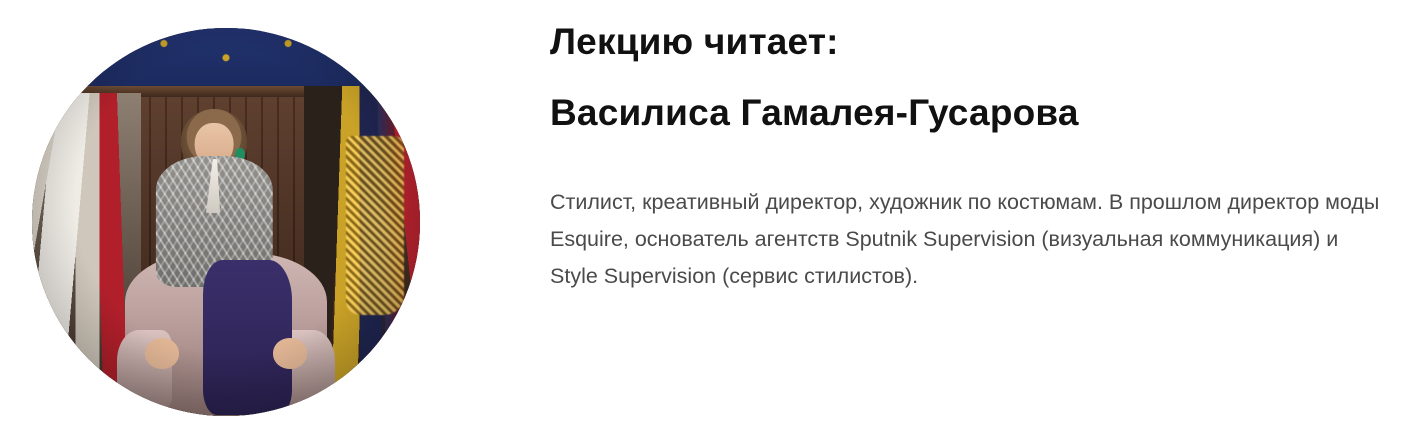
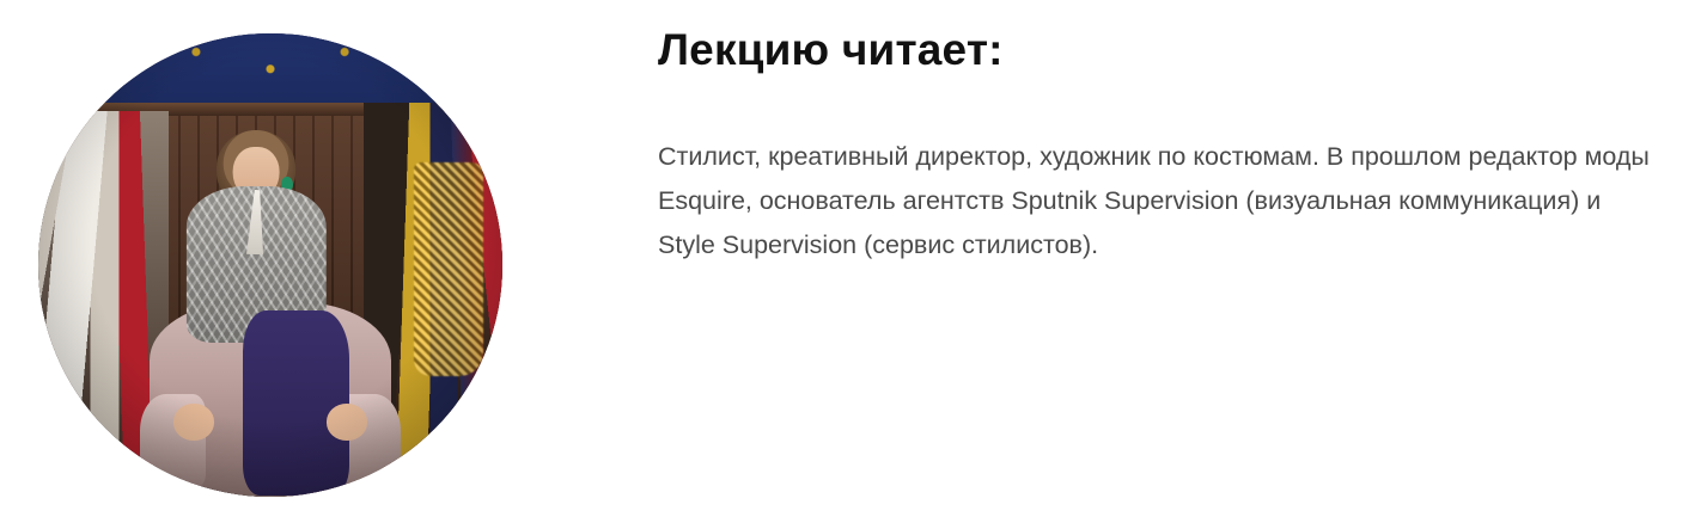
  Лекцию читает:
- Василиса Гамалея-Гусарова
- Стилист, креативный директор, художник по костюмам. В прошлом директор моды Esquire, основатель агентств Sputnik Supervision (визуальная коммуникация) и Style Supervision (сервис стилистов).
+ Стилист, креативный директор, художник по костюмам. В прошлом редактор моды Esquire, основатель агентств Sputnik Supervision (визуальная коммуникация) и Style Supervision (сервис стилистов).
